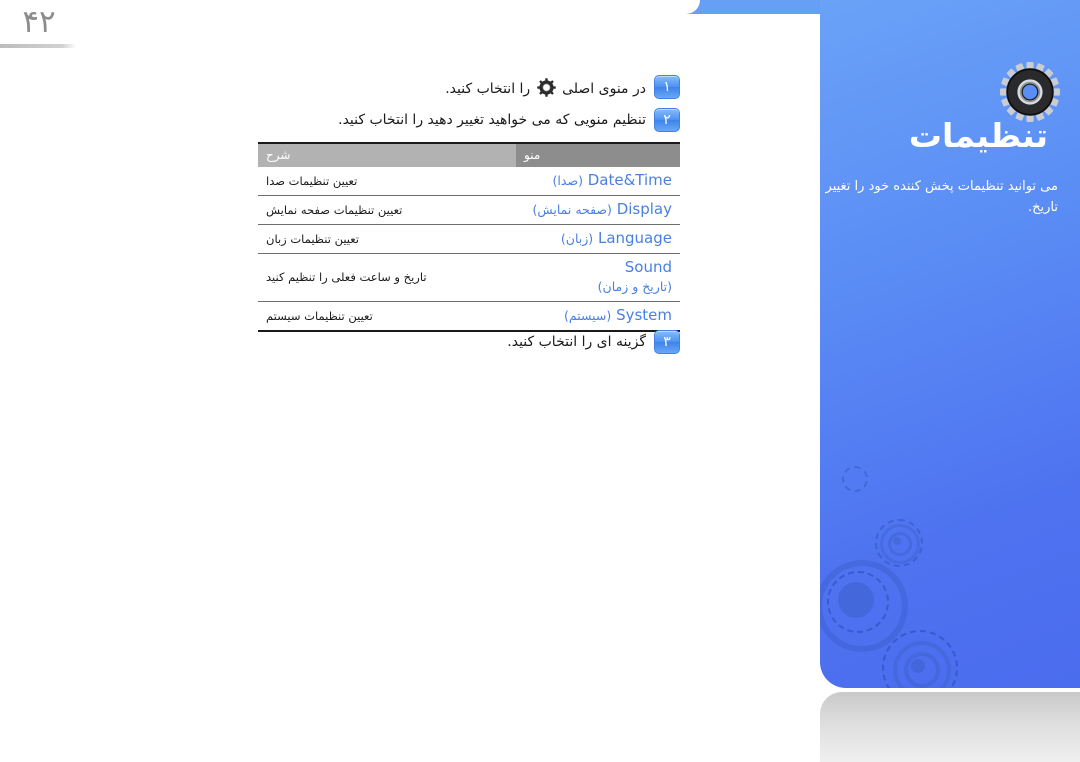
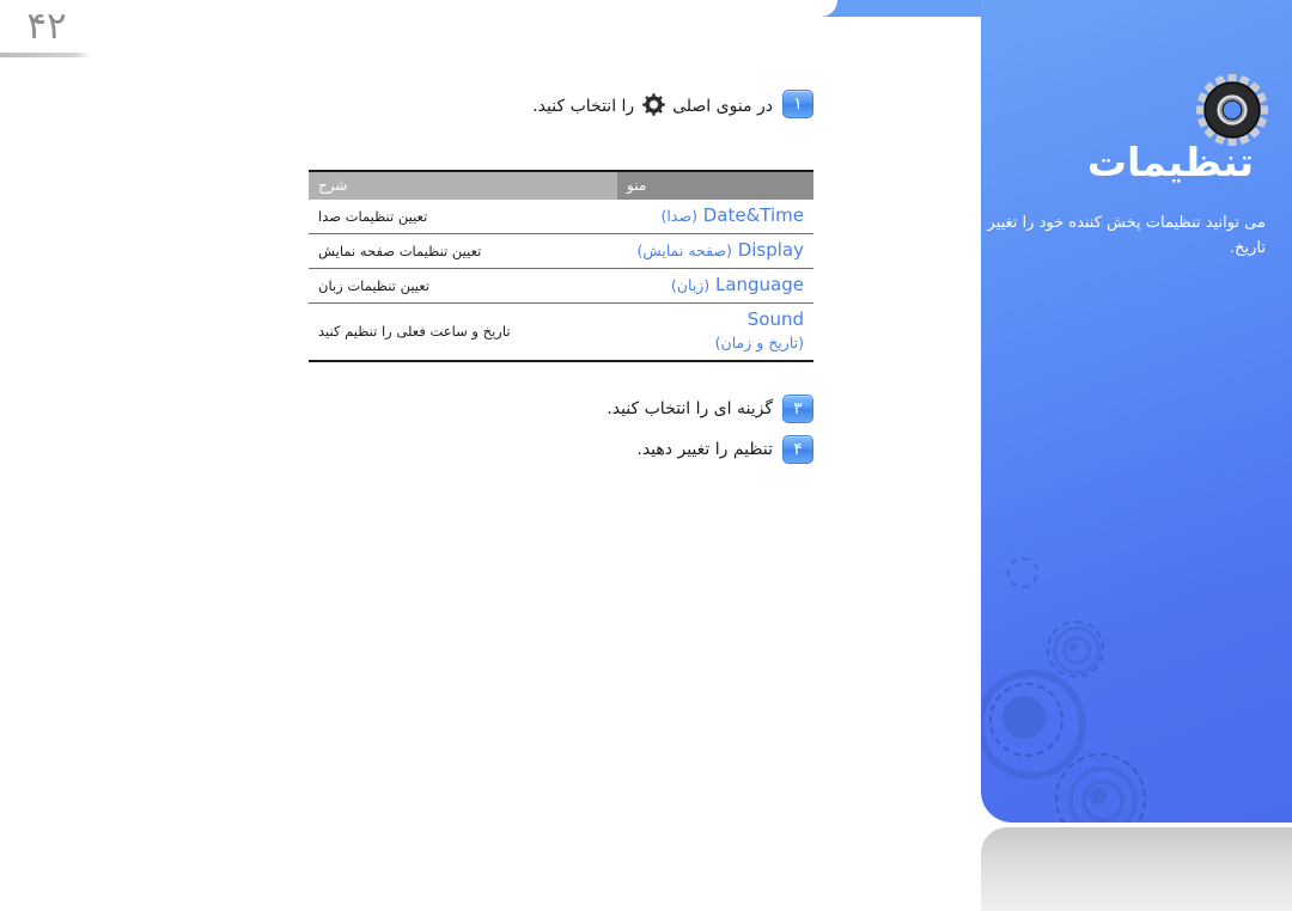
  ۴۲
  ۱
  در منوی اصلی را انتخاب کنید.
- ۲
- تنظیم منویی که می خواهید تغییر دهید را انتخاب کنید.
  منو	شرح
  Date&Time (صدا)	تعیین تنظیمات صدا
  Display (صفحه نمایش)	تعیین تنظیمات صفحه نمایش
  Language (زبان)	تعیین تنظیمات زبان
  Sound (تاریخ و زمان)	تاریخ و ساعت فعلی را تنظیم کنید
- System (سیستم)	تعیین تنظیمات سیستم
  ۳
  گزینه ای را انتخاب کنید.
+ ۴
+ تنظیم را تغییر دهید.
  تنظیمات
  می توانید تنظیمات پخش کننده خود را تغییر تاریخ.
